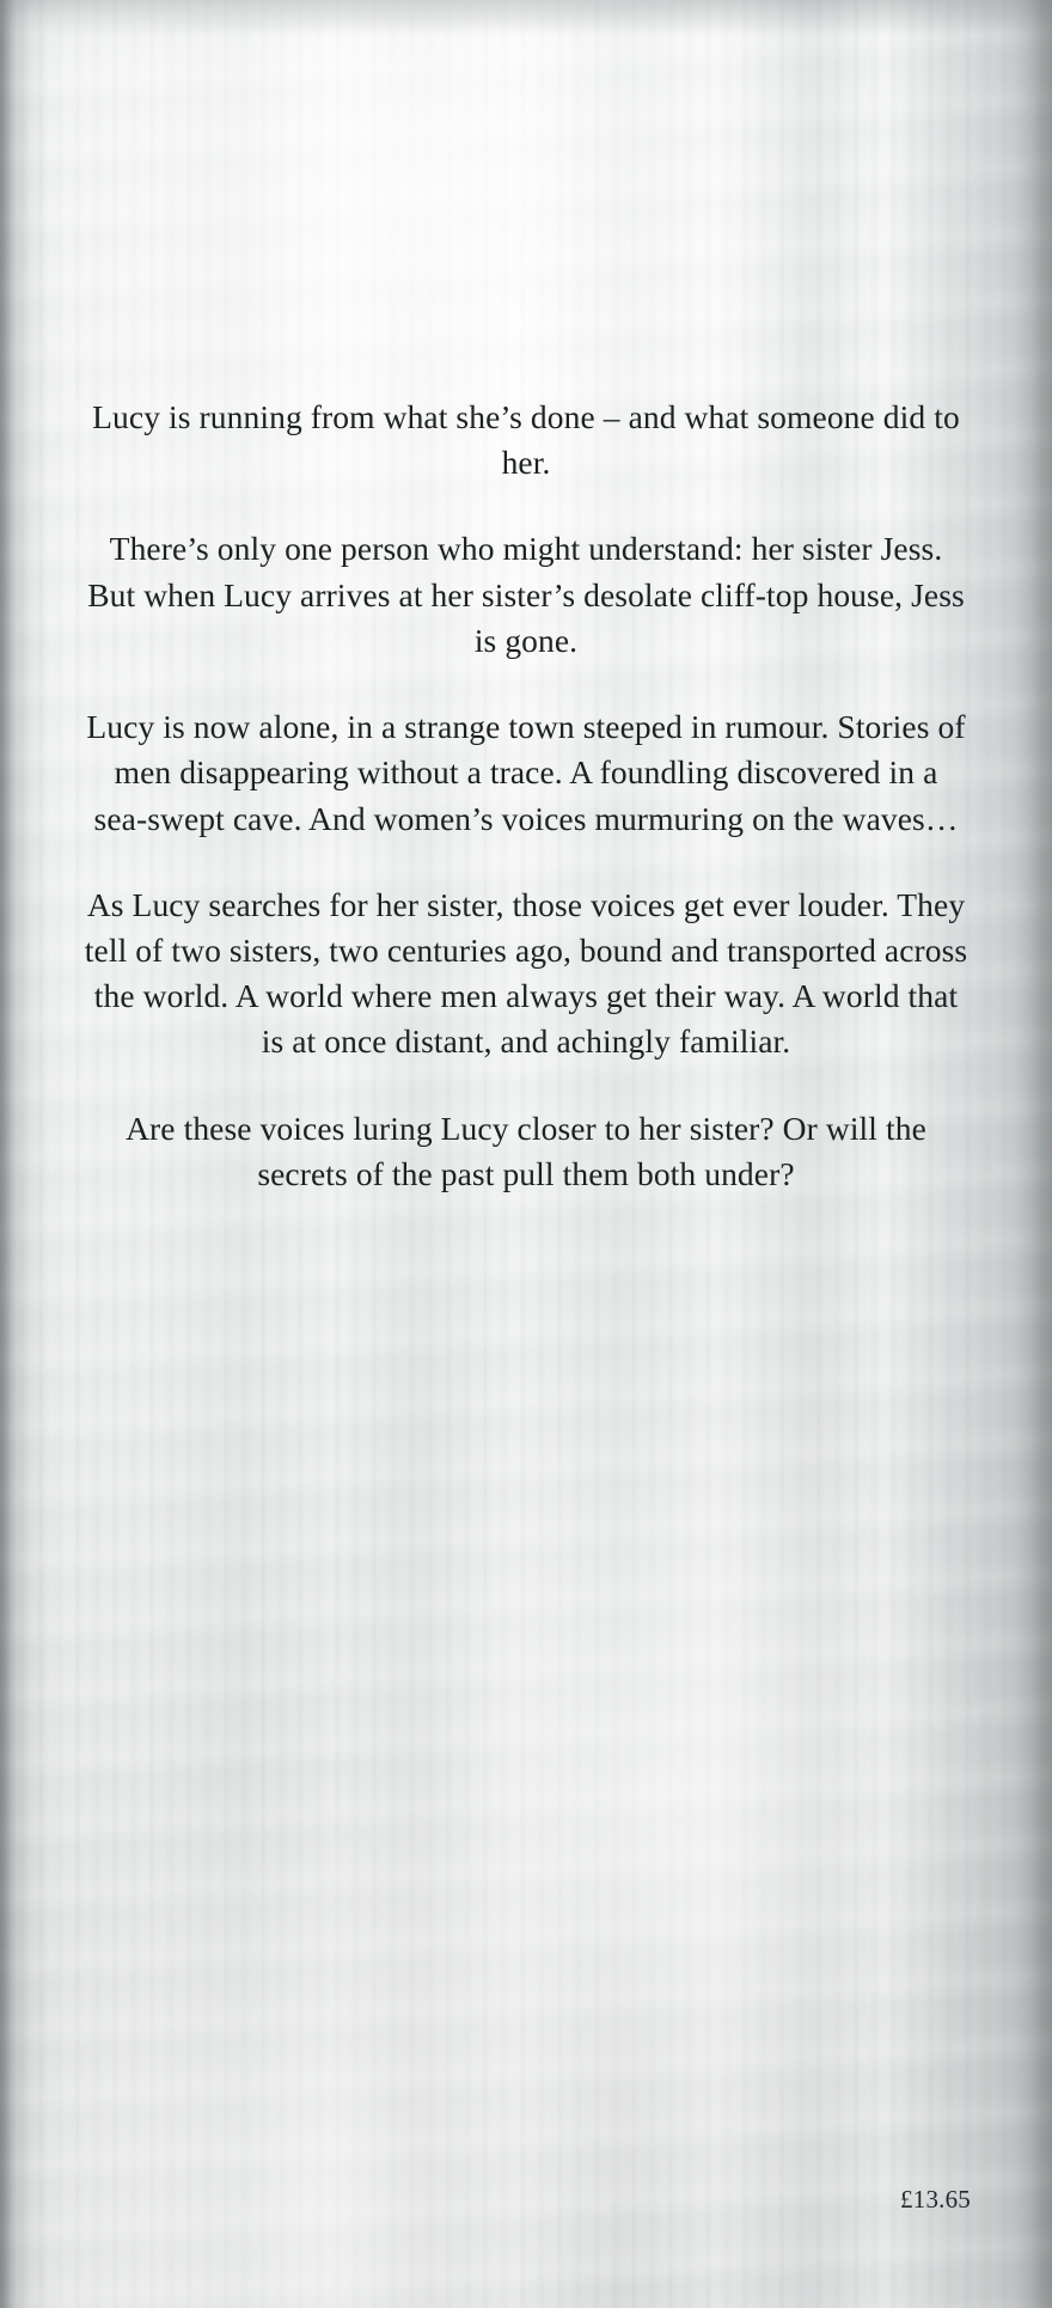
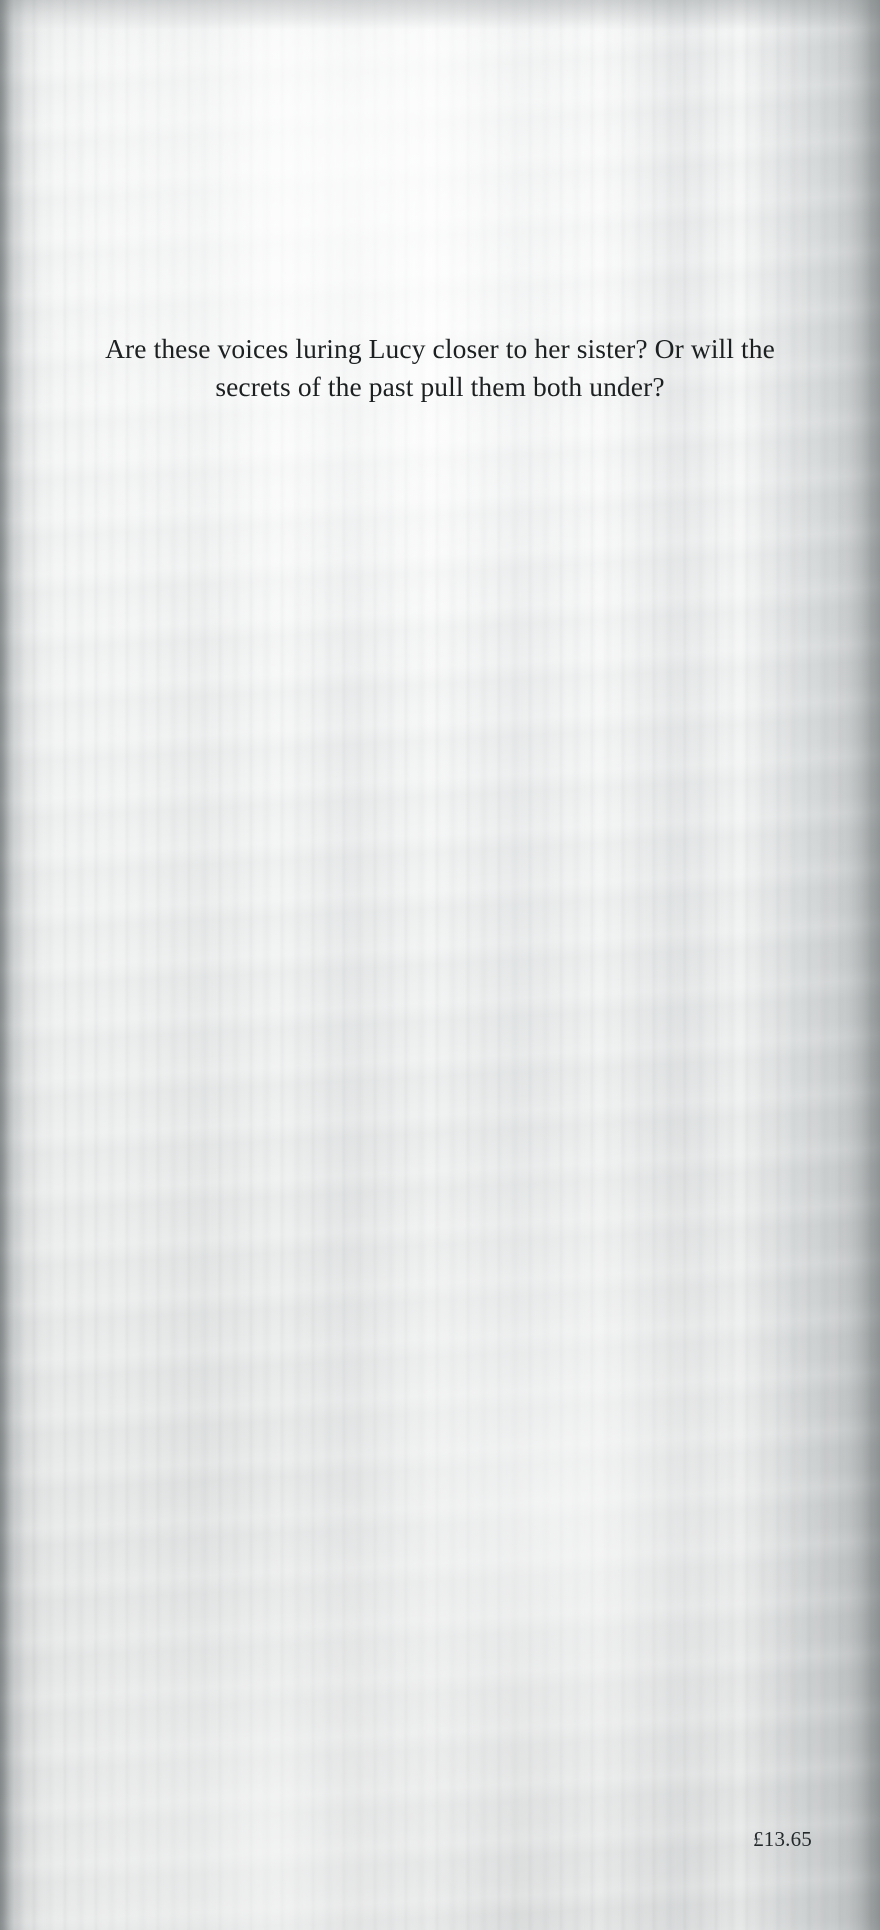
- Lucy is running from what she’s done – and what someone did to her.
- There’s only one person who might understand: her sister Jess. But when Lucy arrives at her sister’s desolate cliff-top house, Jess is gone.
- Lucy is now alone, in a strange town steeped in rumour. Stories of men disappearing without a trace. A foundling discovered in a sea-swept cave. And women’s voices murmuring on the waves…
- As Lucy searches for her sister, those voices get ever louder. They tell of two sisters, two centuries ago, bound and transported across the world. A world where men always get their way. A world that is at once distant, and achingly familiar.
  Are these voices luring Lucy closer to her sister? Or will the secrets of the past pull them both under?
  £13.65
